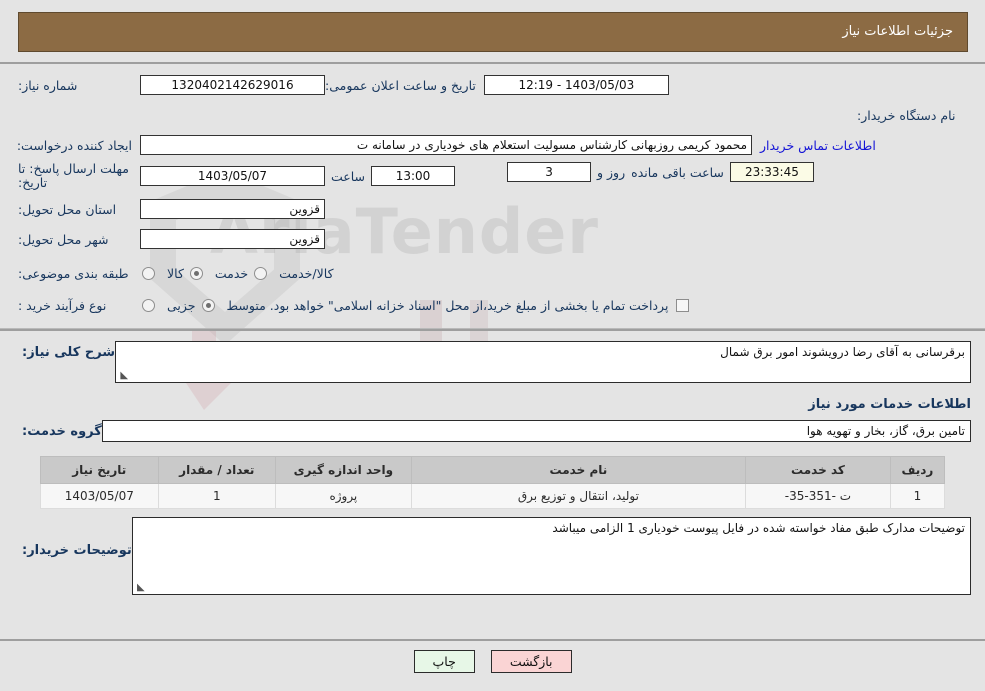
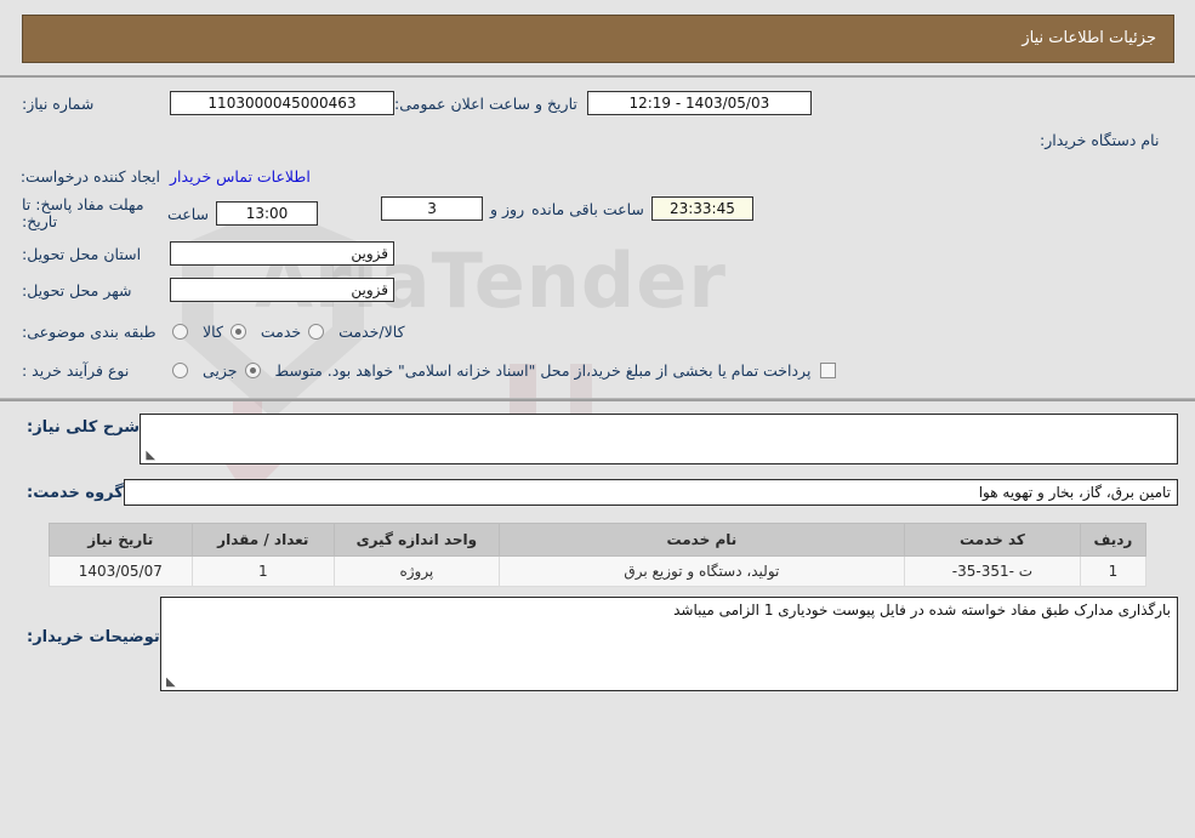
  aTender
  جزئیات اطلاعات نیاز
  تاریخ و ساعت اعلان عمومی:
  1403/05/03 - 12:19
- 1320402142629016
+ 1103000045000463
  شماره نیاز:
  نام دستگاه خریدار:
  اطلاعات تماس خریدار
- محمود کریمی روزبهانی کارشناس مسولیت استعلام های خودیاری در سامانه ت
  ایجاد کننده درخواست:
  ساعت باقی مانده
  23:33:45
  روز و
  3
  13:00
  ساعت
- 1403/05/07
- مهلت ارسال پاسخ: تا تاریخ:
+ مهلت مفاد پاسخ: تا تاریخ:
  قزوین
  استان محل تحویل:
  قزوین
  شهر محل تحویل:
  کالا/خدمت
  خدمت
  کالا
  طبقه بندی موضوعی:
  پرداخت تمام یا بخشی از مبلغ خرید،از محل "اسناد خزانه اسلامی" خواهد بود.
  متوسط
  جزیی
  نوع فرآیند خرید :
- برقرسانی به آقای رضا درویشوند امور برق شمال
  ◣
  شرح کلی نیاز:
- اطلاعات خدمات مورد نیاز
  تامین برق، گاز، بخار و تهویه هوا
  گروه خدمت:
  ردیف	کد خدمت	نام خدمت	واحد اندازه گیری	تعداد / مقدار	تاریخ نیاز
- 1	ت -351-35-	تولید، انتقال و توزیع برق	پروژه	1	1403/05/07
+ 1	ت -351-35-	تولید، دستگاه و توزیع برق	پروژه	1	1403/05/07
- توضیحات مدارک طبق مفاد خواسته شده در فایل پیوست خودیاری 1 الزامی میباشد
+ بارگذاری مدارک طبق مفاد خواسته شده در فایل پیوست خودیاری 1 الزامی میباشد
  ◣
  توضیحات خریدار:
- بازگشت
- چاپ
